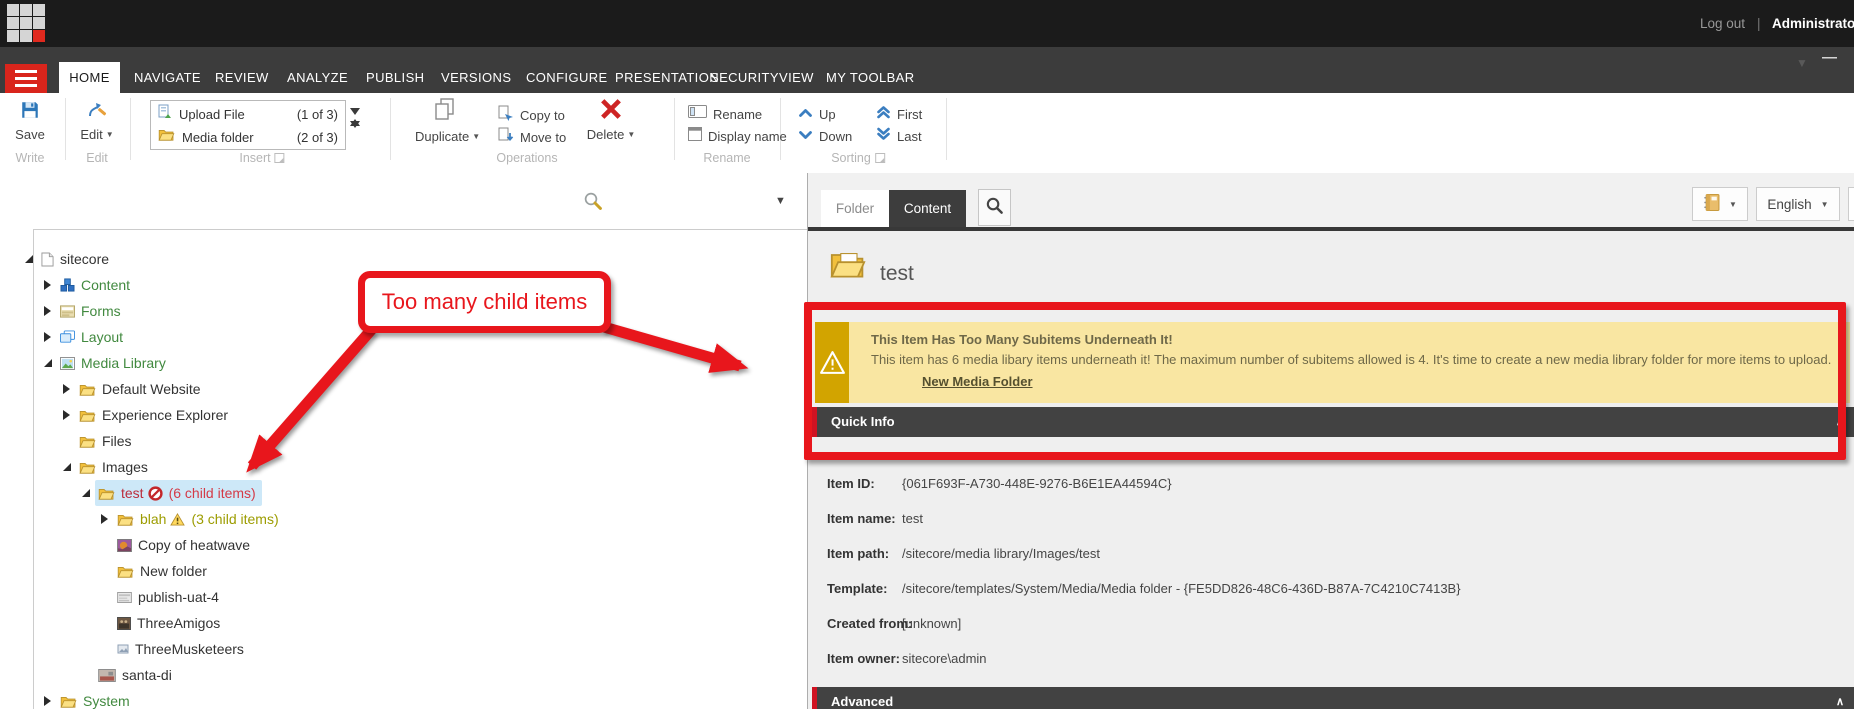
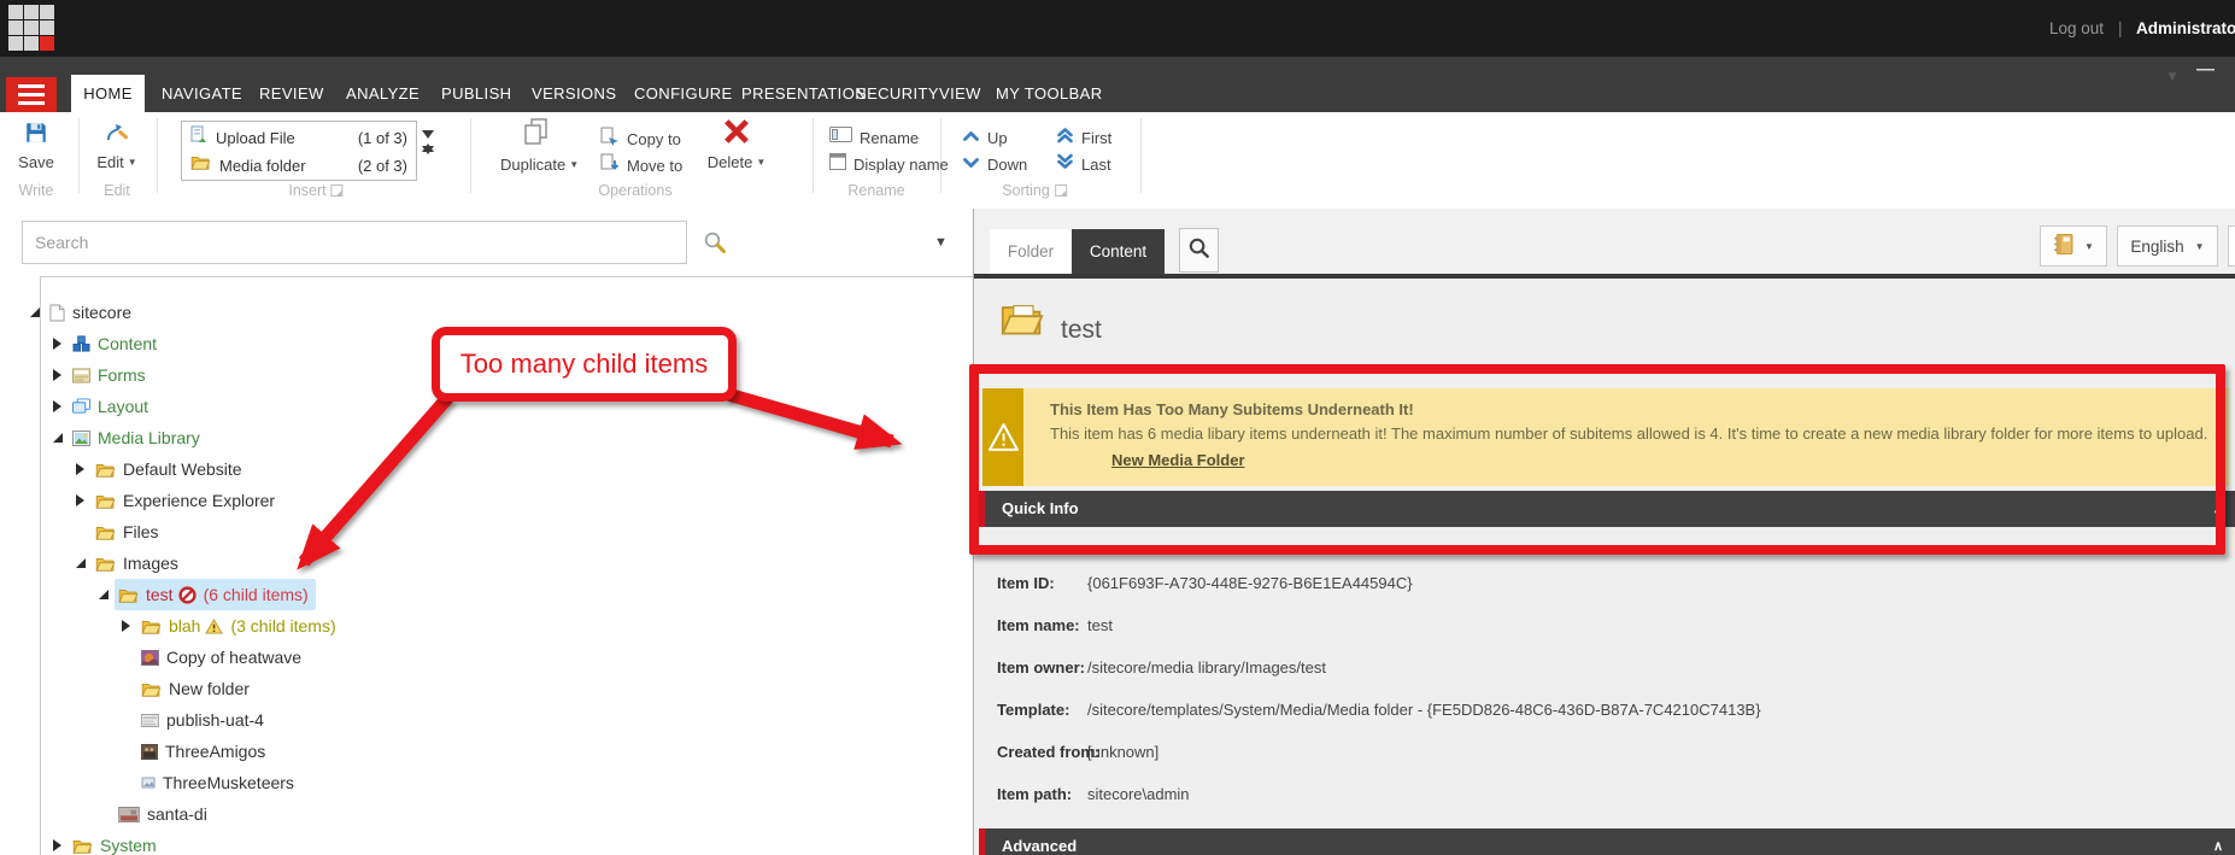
  Log out
  |
  Administrato
  HOME
  NAVIGATE
  REVIEW
  ANALYZE
  PUBLISH
  VERSIONS
  CONFIGURE
  PRESENTATION
  SECURITY
  VIEW
  MY TOOLBAR
  ▼
  —
  Save
  Edit ▼
  Upload File
  (1 of 3)
  Media folder
  (2 of 3)
  Duplicate ▼
  Copy to
  Move to
  Delete ▼
  Rename
  Display name
  Up
  Down
  First
  Last
  Write
  Edit
  Insert
  Operations
  Rename
  Sorting
+ Search
  ▼
  sitecore
  Content
  Forms
  Layout
  Media Library
  Default Website
  Experience Explorer
  Files
  Images
  test
  (6 child items)
  blah
  (3 child items)
  Copy of heatwave
  New folder
  publish-uat-4
  ThreeAmigos
  ThreeMusketeers
  santa-di
  System
  Folder
  Content
  ▼
  English
  ▼
  test
  This Item Has Too Many Subitems Underneath It!
  This item has 6 media libary items underneath it! The maximum number of subitems allowed is 4. It's time to create a new media library folder for more items to upload.
  New Media Folder
  Quick Info
  ∧
  Item ID:
  {061F693F-A730-448E-9276-B6E1EA44594C}
  Item name:
  test
- Item path:
+ Item owner:
  /sitecore/media library/Images/test
  Template:
  /sitecore/templates/System/Media/Media folder - {FE5DD826-48C6-436D-B87A-7C4210C7413B}
  Created from:
  [unknown]
- Item owner:
+ Item path:
  sitecore\admin
  Advanced
  ∧
  Too many child items
